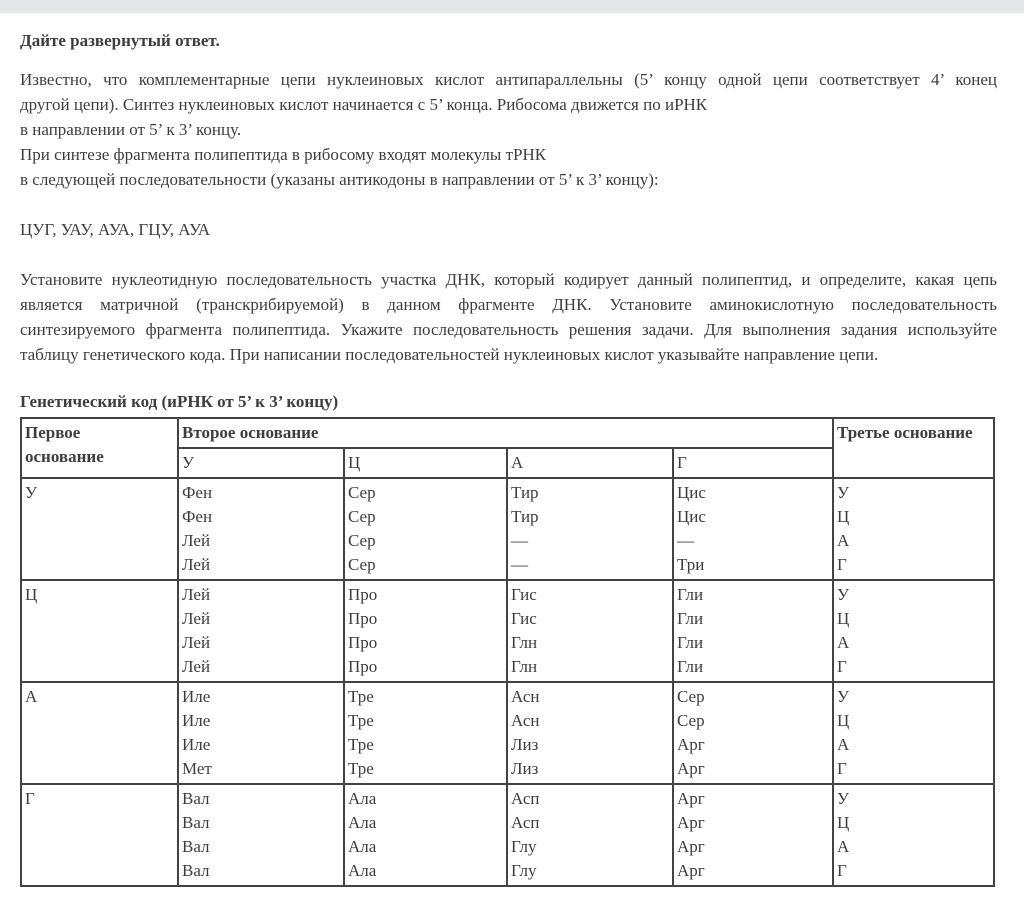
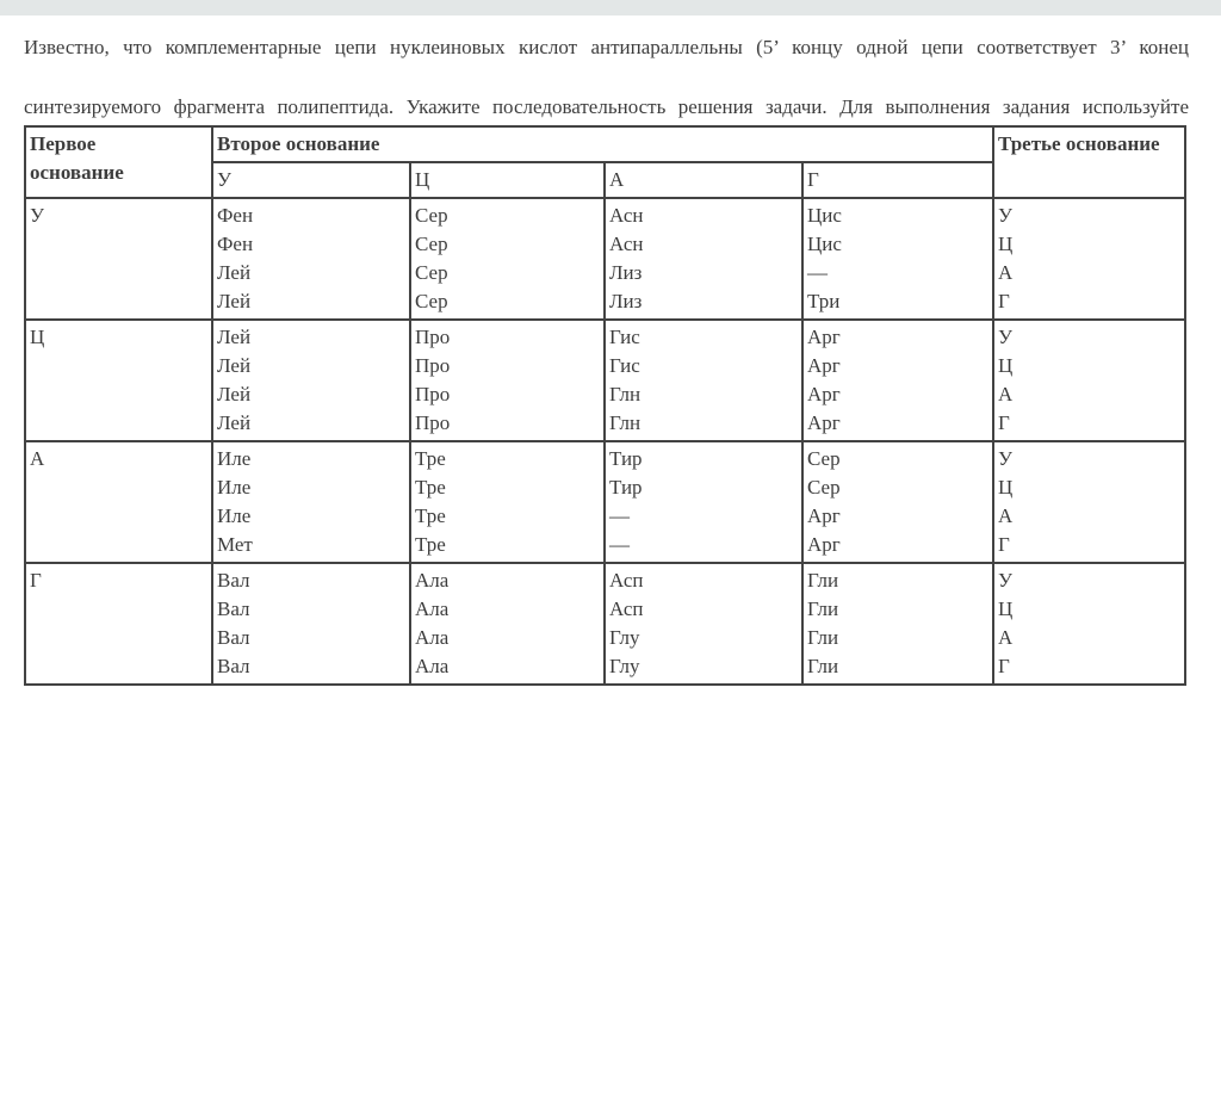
- Дайте развернутый ответ.
- Известно, что комплементарные цепи нуклеиновых кислот антипараллельны (5’ концу одной цепи соответствует 4’ конец
+ Известно, что комплементарные цепи нуклеиновых кислот антипараллельны (5’ концу одной цепи соответствует 3’ конец
- другой цепи). Синтез нуклеиновых кислот начинается с 5’ конца. Рибосома движется по иРНК
- в направлении от 5’ к 3’ концу.
- При синтезе фрагмента полипептида в рибосому входят молекулы тРНК
- в следующей последовательности (указаны антикодоны в направлении от 5’ к 3’ концу):
- ЦУГ, УАУ, АУА, ГЦУ, АУА
- Установите нуклеотидную последовательность участка ДНК, который кодирует данный полипептид, и определите, какая цепь
- является матричной (транскрибируемой) в данном фрагменте ДНК. Установите аминокислотную последовательность
  синтезируемого фрагмента полипептида. Укажите последовательность решения задачи. Для выполнения задания используйте
- таблицу генетического кода. При написании последовательностей нуклеиновых кислот указывайте направление цепи.
- Генетический код (иРНК от 5’ к 3’ концу)
  Первое основание	Второе основание	Третье основание
  У	Ц	А	Г
- У	Фен Фен Лей Лей	Сер Сер Сер Сер	Тир Тир — —	Цис Цис — Три	У Ц А Г
+ У	Фен Фен Лей Лей	Сер Сер Сер Сер	Асн Асн Лиз Лиз	Цис Цис — Три	У Ц А Г
- Ц	Лей Лей Лей Лей	Про Про Про Про	Гис Гис Глн Глн	Гли Гли Гли Гли	У Ц А Г
+ Ц	Лей Лей Лей Лей	Про Про Про Про	Гис Гис Глн Глн	Арг Арг Арг Арг	У Ц А Г
- А	Иле Иле Иле Мет	Тре Тре Тре Тре	Асн Асн Лиз Лиз	Сер Сер Арг Арг	У Ц А Г
+ А	Иле Иле Иле Мет	Тре Тре Тре Тре	Тир Тир — —	Сер Сер Арг Арг	У Ц А Г
- Г	Вал Вал Вал Вал	Ала Ала Ала Ала	Асп Асп Глу Глу	Арг Арг Арг Арг	У Ц А Г
+ Г	Вал Вал Вал Вал	Ала Ала Ала Ала	Асп Асп Глу Глу	Гли Гли Гли Гли	У Ц А Г
